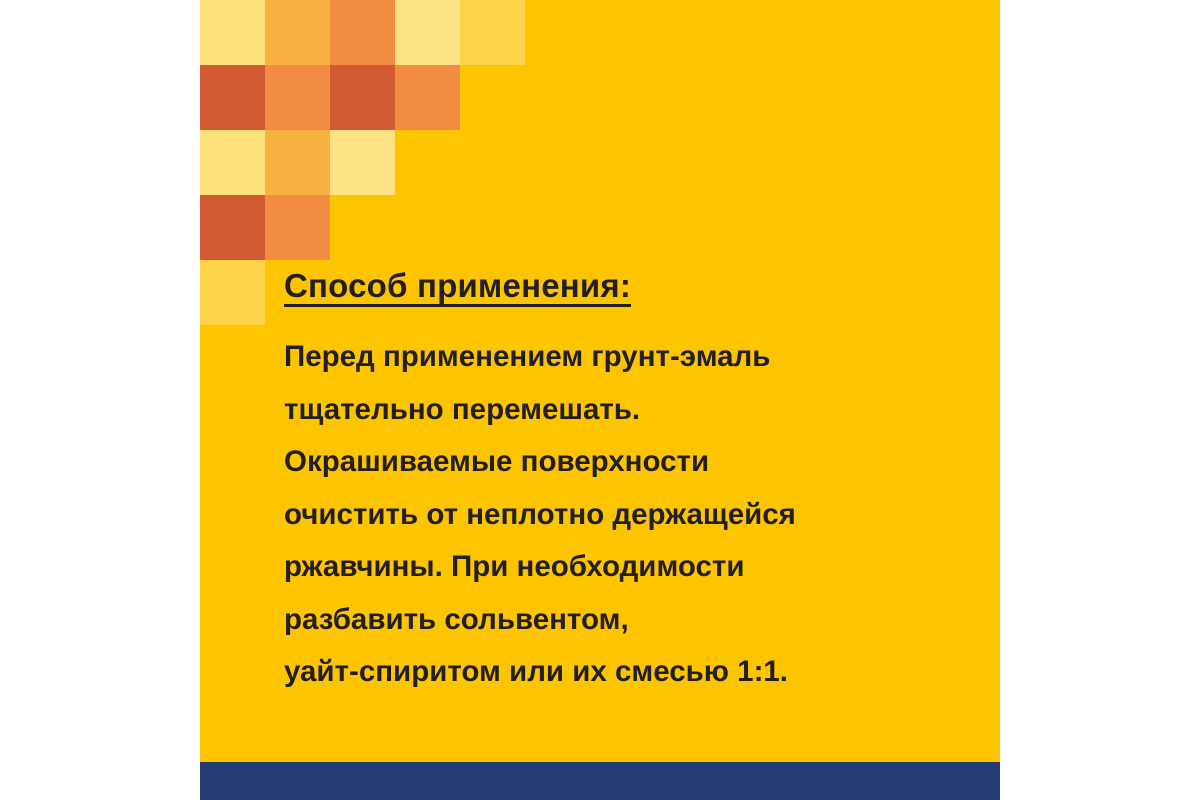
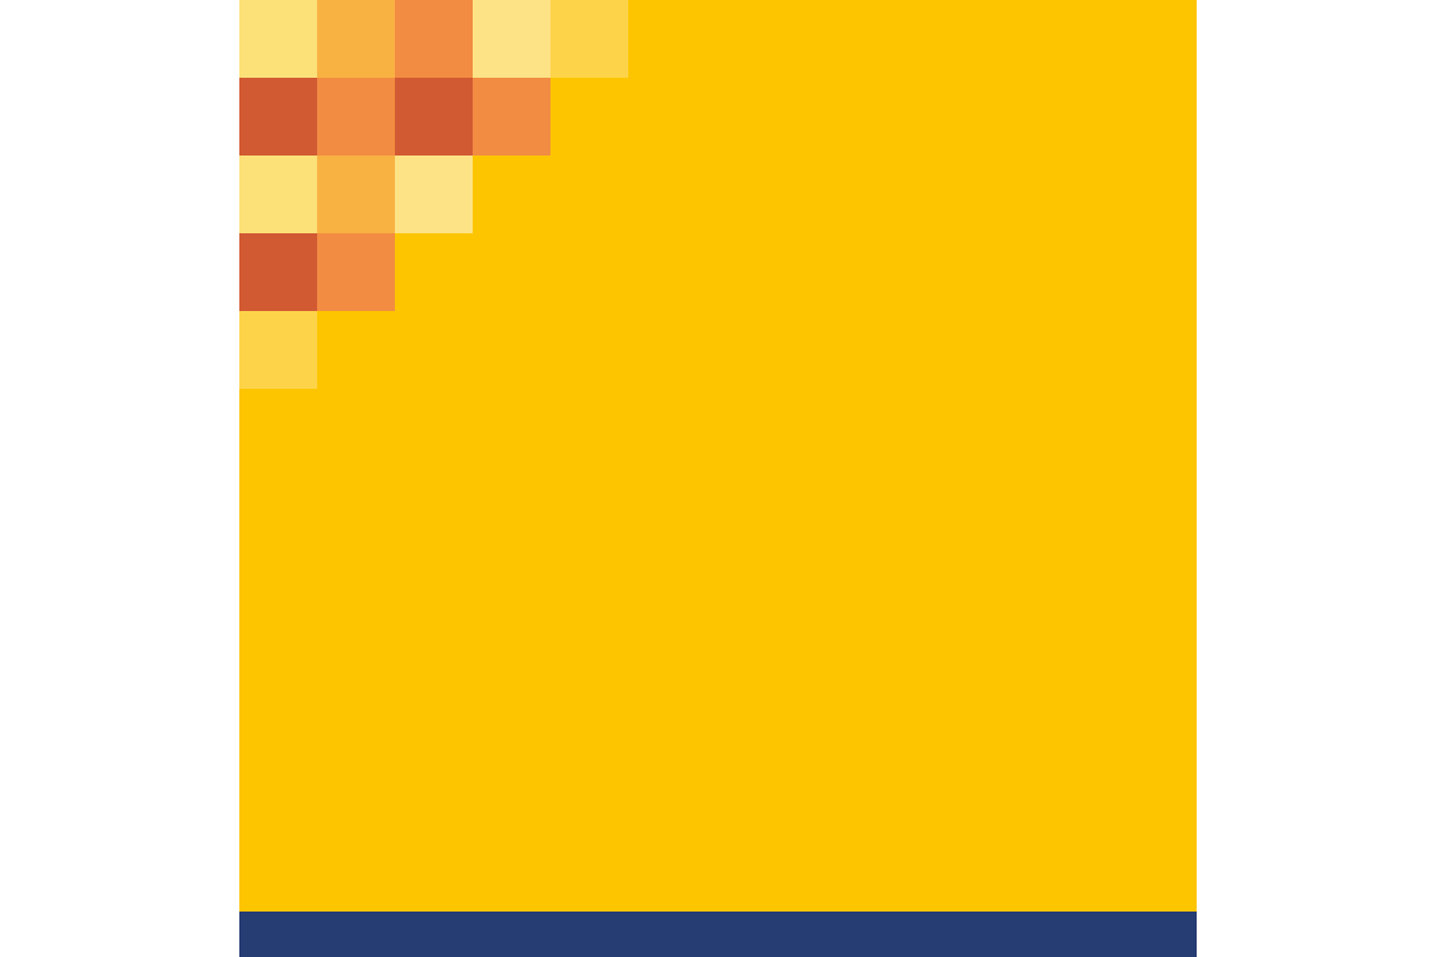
- Способ применения:
- Перед применением грунт-эмаль
- тщательно перемешать.
- Окрашиваемые поверхности
- очистить от неплотно держащейся
- ржавчины. При необходимости
- разбавить сольвентом,
- уайт-спиритом или их смесью 1:1.
